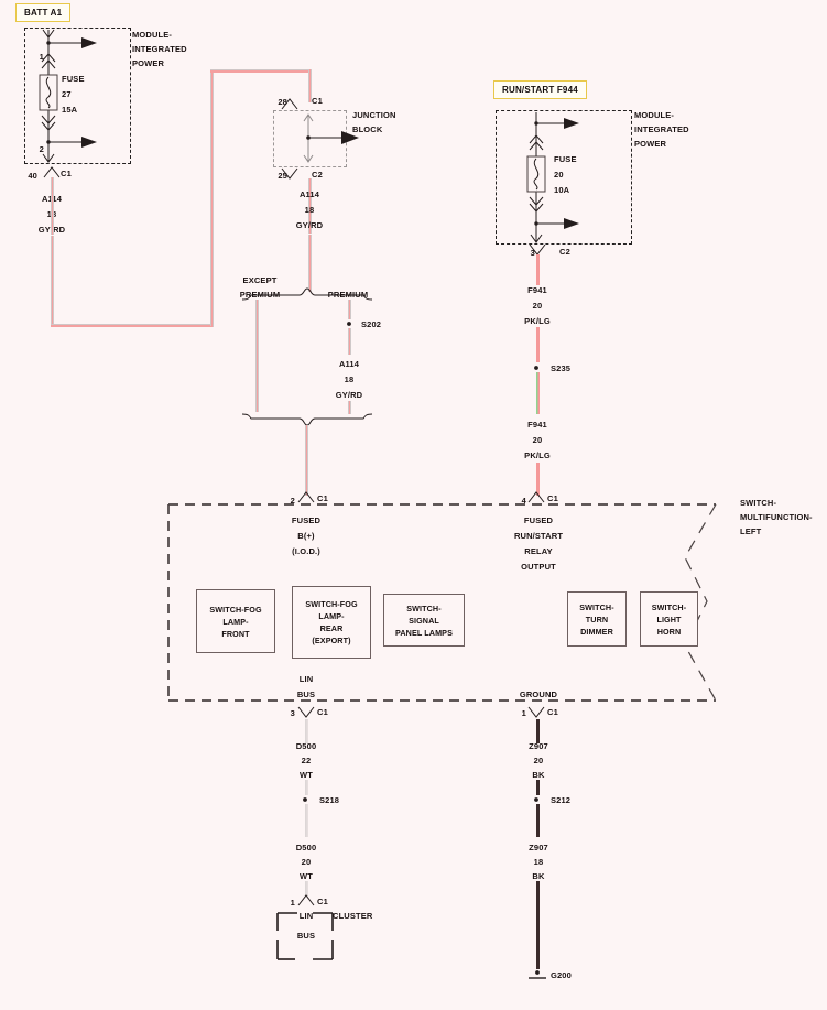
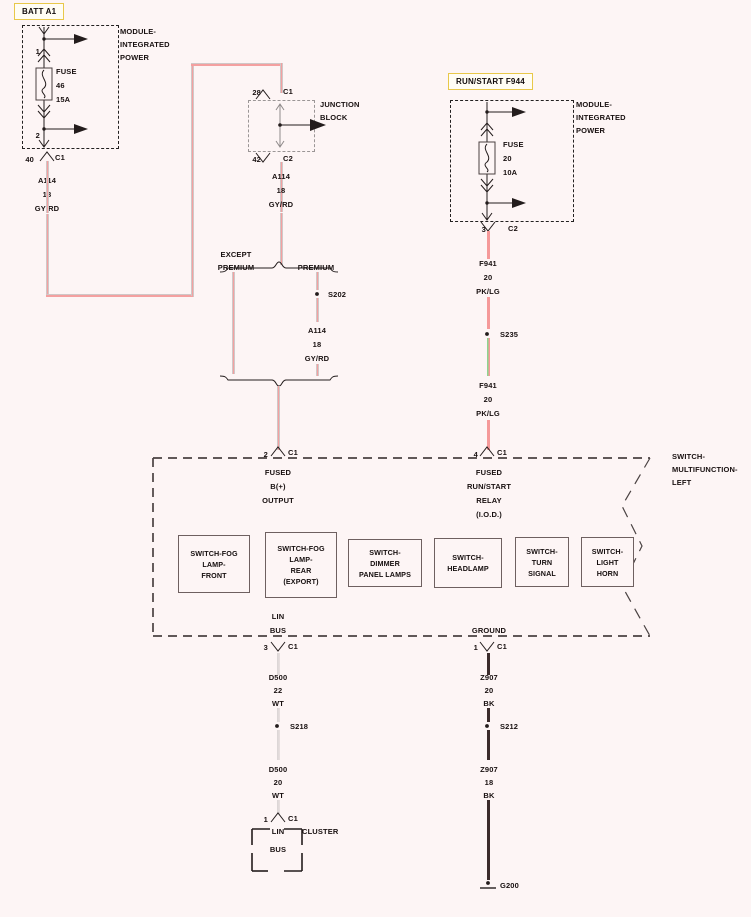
  BATT A1
  1
  2
  FUSE
- 27
+ 46
  15A
  MODULE-
  INTEGRATED
  POWER
  40
  C1
  A14
  GYRD
  28
  C1
  JUNCTION
  BLOCK
- 25
+ 42
  C2
  A114
  18
  GY/RD
  EXCEPT
  PREMIUM
  PREMIUM
  S202
  A114
  18
  GY/RD
  RUN/START F944
  FUSE
  20
  10A
  MODULE-
  INTEGRATED
  POWER
  3
  C2
  F941
  20
  PK/LG
  S235
  F941
  20
  PK/LG
  2
  C1
  FUSED
  B(+)
- (I.O.D.)
+ OUTPUT
  4
  C1
  FUSED
  RUN/START
  RELAY
- OUTPUT
+ (I.O.D.)
  SWITCH-
  MULTIFUNCTION-
  LEFT
  SWITCH-FOG LAMP- FRONT
  SWITCH-FOG LAMP- REAR (EXPORT)
- SWITCH- SIGNAL PANEL LAMPS
+ SWITCH- DIMMER PANEL LAMPS
+ SWITCH- HEADLAMP
- SWITCH- TURN DIMMER
+ SWITCH- TURN SIGNAL
  SWITCH- LIGHT HORN
  LIN
  BUS
  GROUND
  3
  C1
  1
  C1
  D500
  22
  WT
  S218
  D500
  20
  WT
  1
  C1
  LIN
  BUS
  CLUSTER
  Z907
  20
  BK
  S212
  Z907
  18
  BK
  G200
